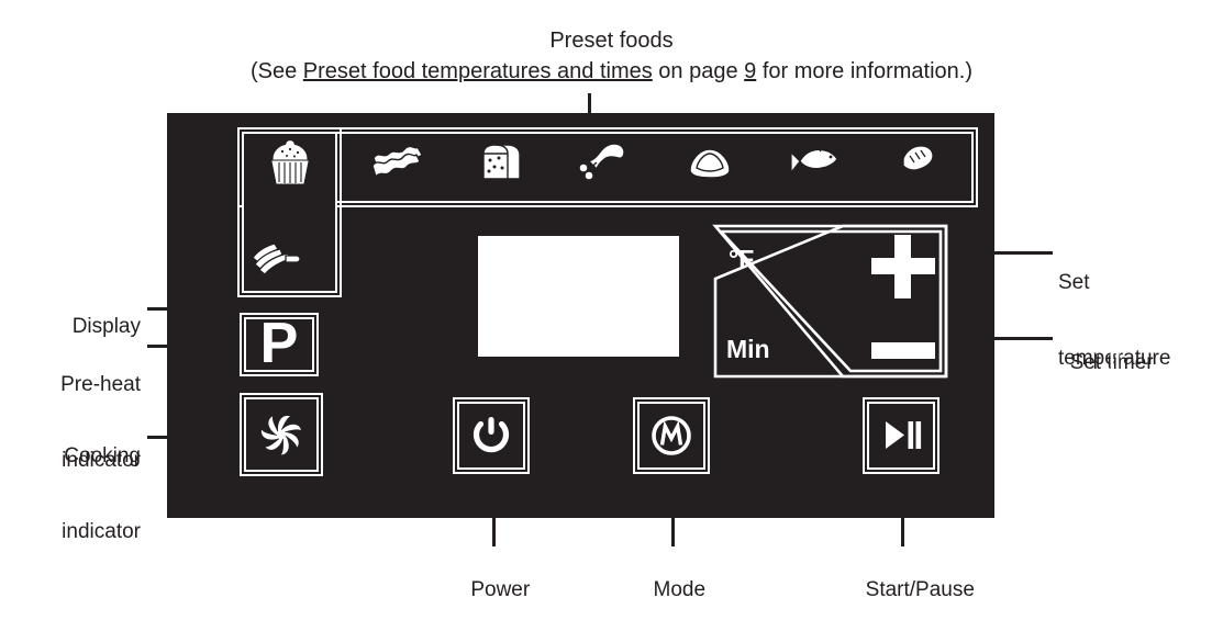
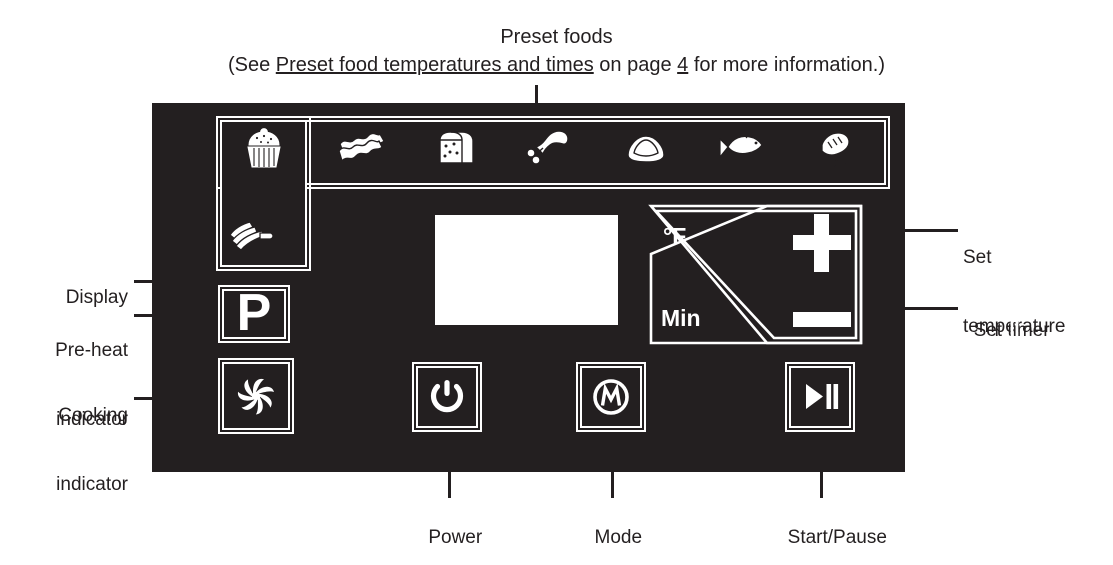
  Preset foods
- (See Preset food temperatures and times on page 9 for more information.)
+ (See Preset food temperatures and times on page 4 for more information.)
  Display
  Pre-heat
  indicator
  Cooking
  indicator
  Set
  temperature
  Set timer
  Power
  Mode
  Start/Pause
  P
  °F
  Min
